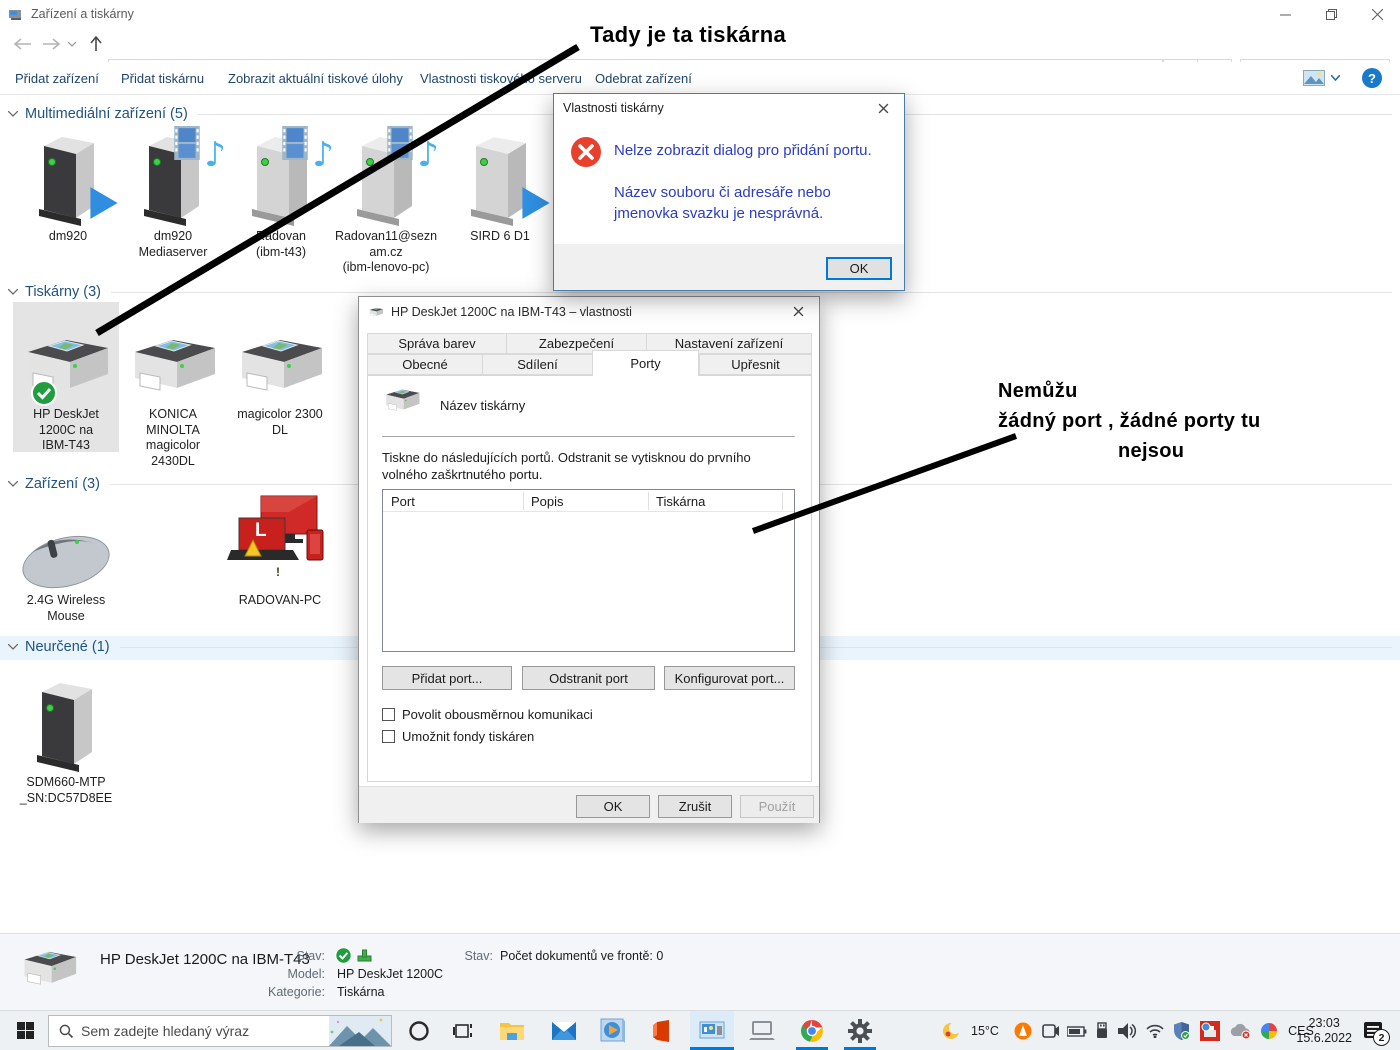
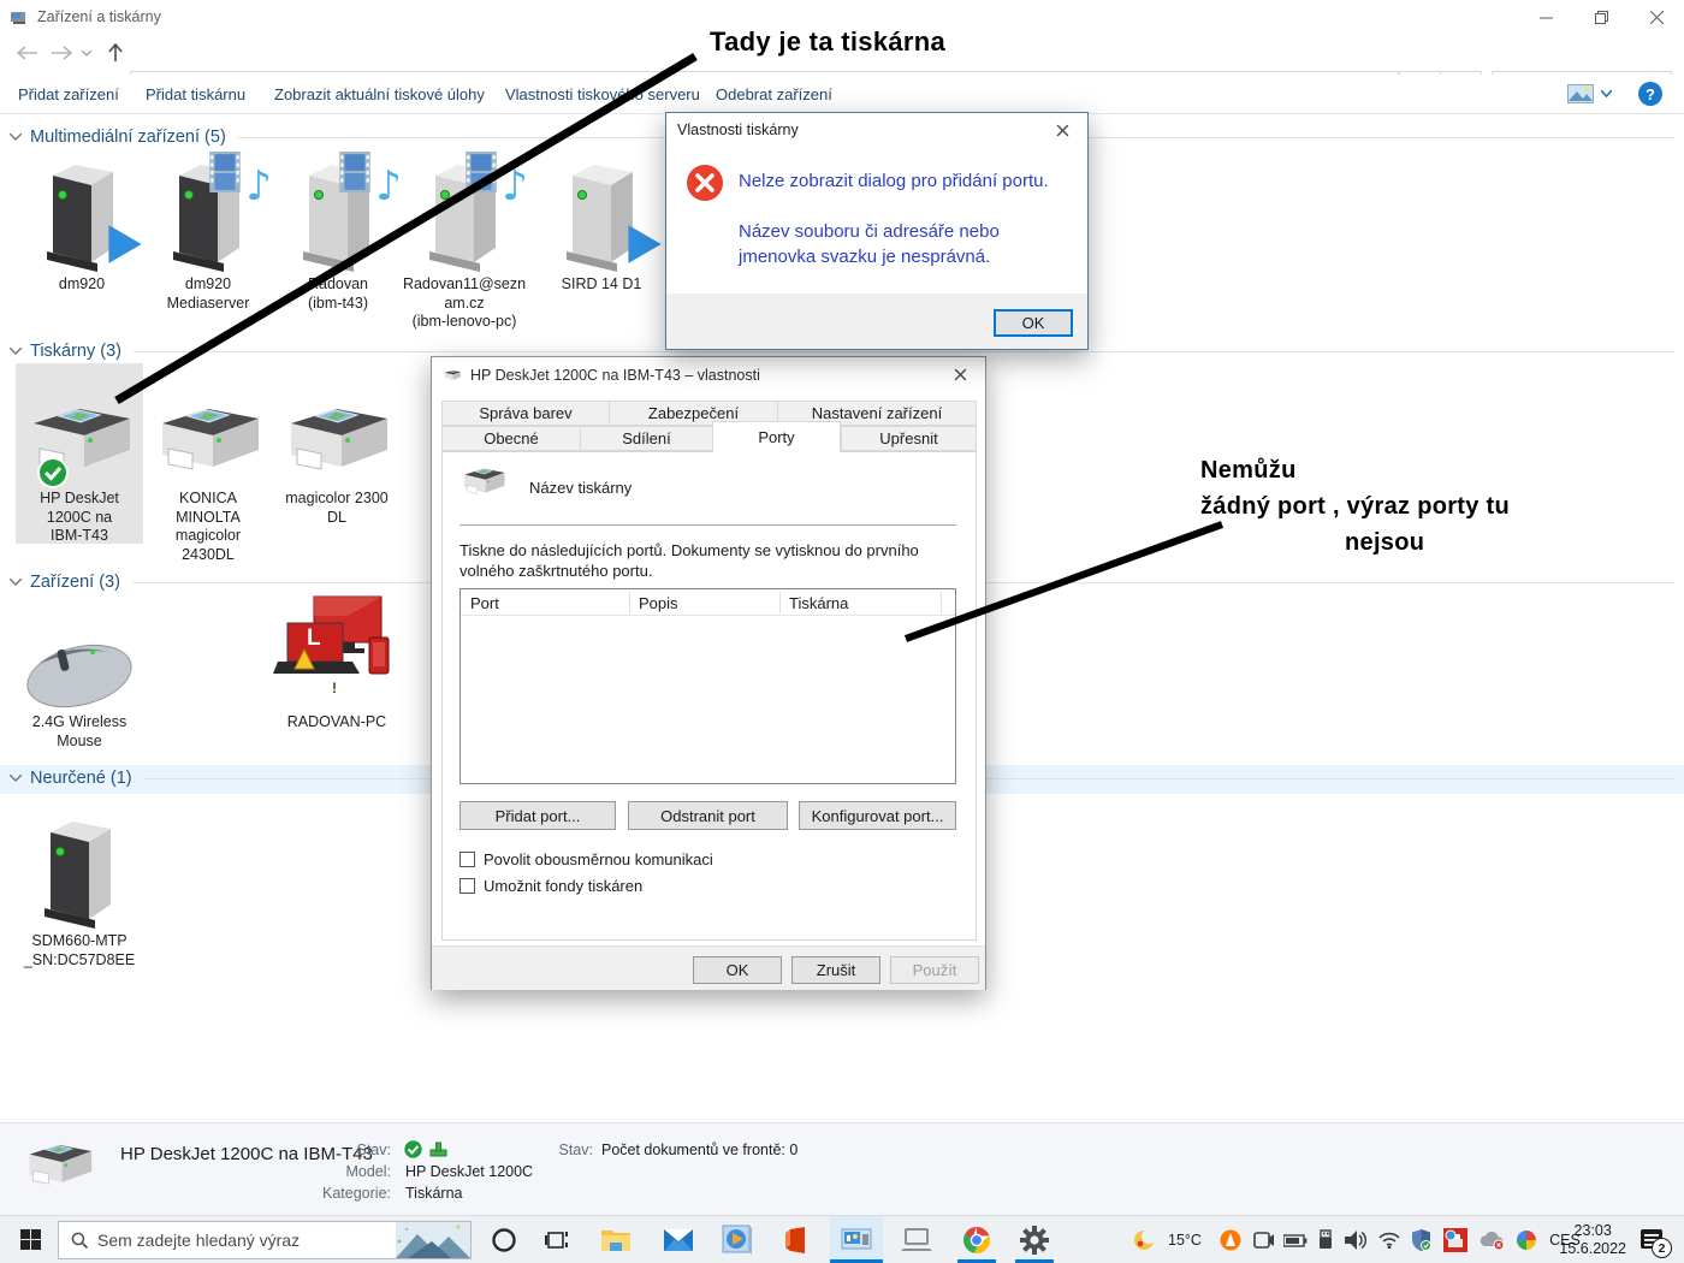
  Zařízení a tiskárny
  Přidat zařízení
  Přidat tiskárnu
  Zobrazit aktuální tiskové úlohy
  Vlastnosti tiskové serveru
  Odebrat zařízení
  ?
  Multimediální zařízení (5)
  Tiskárny (3)
  Zařízení (3)
  Neurčené (1)
  dm920
  ♪
  dm920
  Mediaserver
  ♪
  adovan
  (ibm-t43)
  ♪
  Radovan11@sezn
  am.cz
  (ibm-lenovo-pc)
- SIRD 6 D1
+ SIRD 14 D1
  HP DeskJet
  1200C na
  IBM-T43
  KONICA
  MINOLTA
  magicolor
  2430DL
  magicolor 2300
  DL
  2.4G Wireless
  Mouse
  L
  !
  RADOVAN-PC
  SDM660-MTP
  _SN:DC57D8EE
  HP DeskJet 1200C na IBM-T43
  Stav:
  Model:
  HP DeskJet 1200C
  Kategorie:
  Tiskárna
  Stav:
  Počet dokumentů ve frontě: 0
  HP DeskJet 1200C na IBM-T43 – vlastnosti
  Správa barev
  Zabezpečení
  Nastavení zařízení
  Obecné
  Sdílení
  Porty
  Upřesnit
  Název tiskárny
- Tiskne do následujících portů. Odstranit se vytisknou do prvního
+ Tiskne do následujících portů. Dokumenty se vytisknou do prvního
  volného zaškrtnutého portu.
  Port
  Popis
  Tiskárna
  Přidat port...
  Odstranit port
  Konfigurovat port...
  Povolit obousměrnou komunikaci
  Umožnit fondy tiskáren
  OK
  Zrušit
  Použít
  Vlastnosti tiskárny
  Nelze zobrazit dialog pro přidání portu.
  Název souboru či adresáře nebo jmenovka svazku je nesprávná.
  OK
  Sem zadejte hledaný výraz
  15°C
  CES
  23:03
  15.6.2022
  2
  Tady je ta tiskárna
  Nemůžu
- žádný port , žádné porty tu
+ žádný port , výraz porty tu
  nejsou
